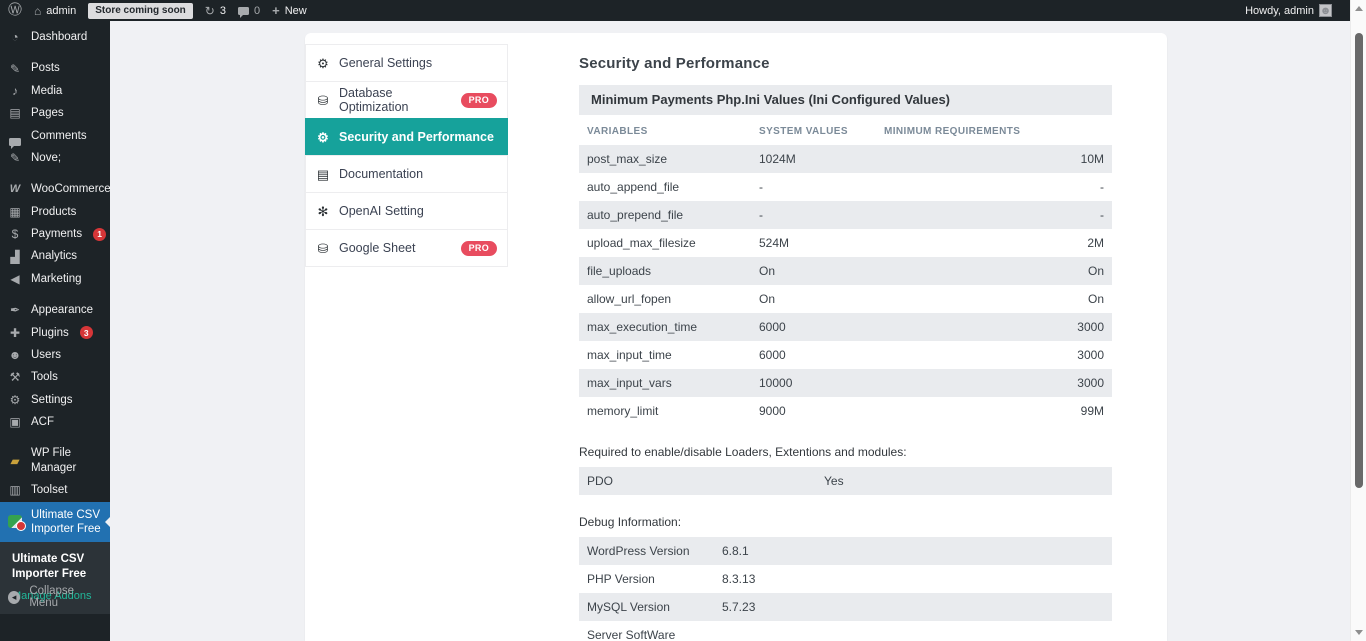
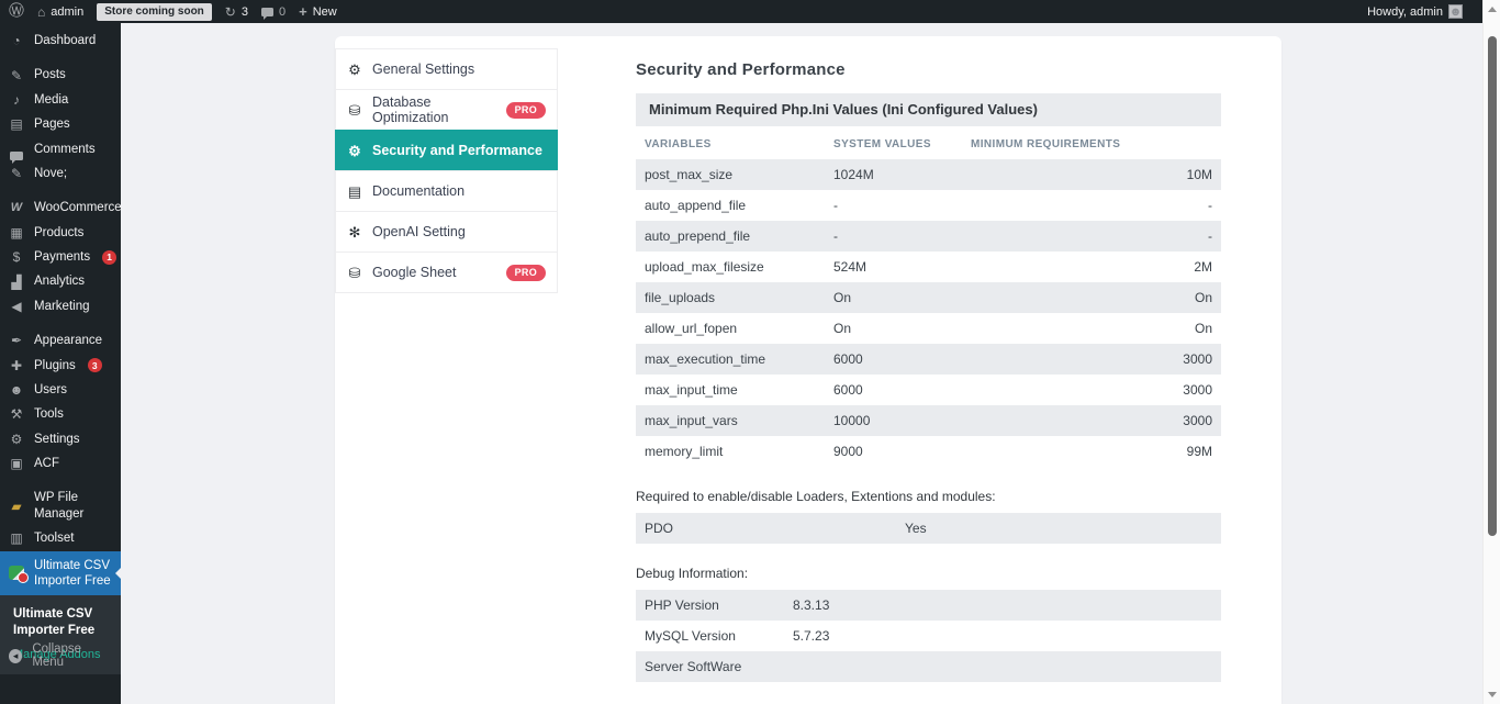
  Ⓦ
  ⌂
  admin
  Store coming soon
  ↻
  3
  0
  +
  New
  Howdy, admin
  ☻
  ◔
  Dashboard
  ✎
  Posts
  ♪
  Media
  ▤
  Pages
  Comments
  ✎
  Nove;
  W
  WooCommerce
  ▦
  Products
  $
  Payments
  1
  ▟
  Analytics
  ◀
  Marketing
  ✒
  Appearance
  ✚
  Plugins
  3
  ☻
  Users
  ⚒
  Tools
  ⚙
  Settings
  ▣
  ACF
  ▰
  WP File Manager
  ▥
  Toolset
  Ultimate CSV Importer Free
  Ultimate CSV Importer Free
  anage Addons
  ◂
  Collapse Menu
  ⚙
  General Settings
  ⛁
  Database Optimization
  PRO
  ⚙
  Security and Performance
  ▤
  Documentation
  ✻
  OpenAI Setting
  ⛁
  Google Sheet
  PRO
  Security and Performance
- Minimum Payments Php.Ini Values (Ini Configured Values)
+ Minimum Required Php.Ini Values (Ini Configured Values)
  VARIABLES
  SYSTEM VALUES
  MINIMUM REQUIREMENTS
  post_max_size
  1024M
  10M
  auto_append_file
  -
  -
  auto_prepend_file
  -
  -
  upload_max_filesize
  524M
  2M
  file_uploads
  On
  On
  allow_url_fopen
  On
  On
  max_execution_time
  6000
  3000
  max_input_time
  6000
  3000
  max_input_vars
  10000
  3000
  memory_limit
  9000
  99M
  Required to enable/disable Loaders, Extentions and modules:
  PDO
  Yes
  Debug Information:
- WordPress Version
- 6.8.1
  PHP Version
  8.3.13
  MySQL Version
  5.7.23
  Server SoftWare
